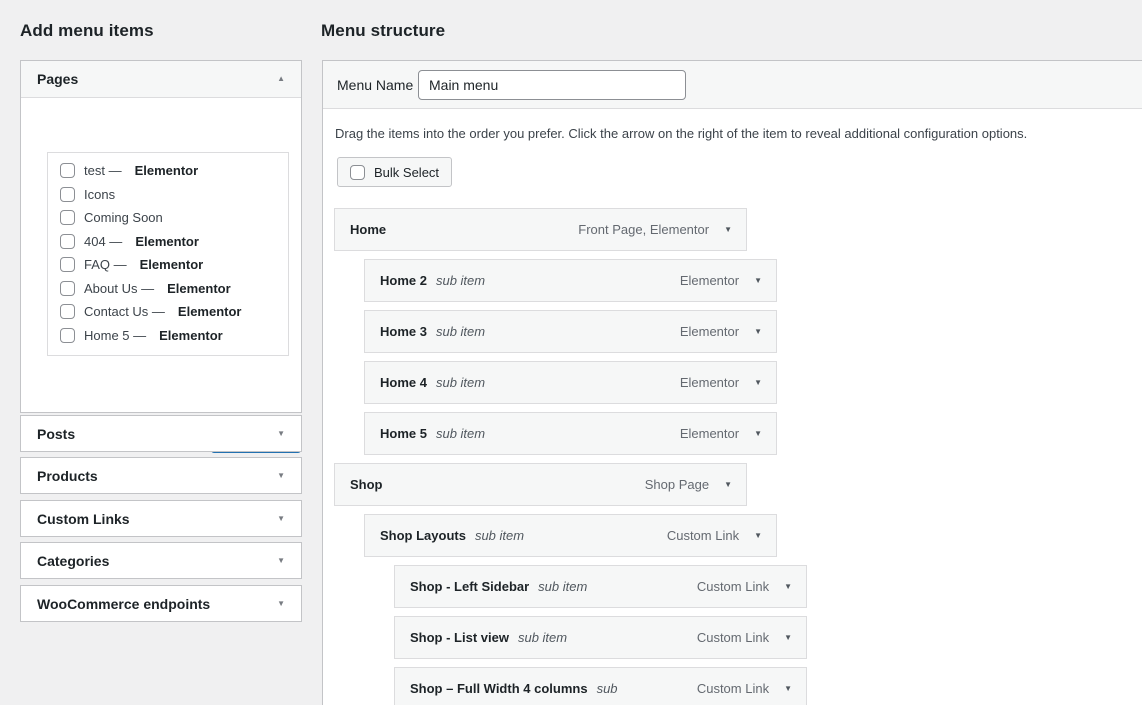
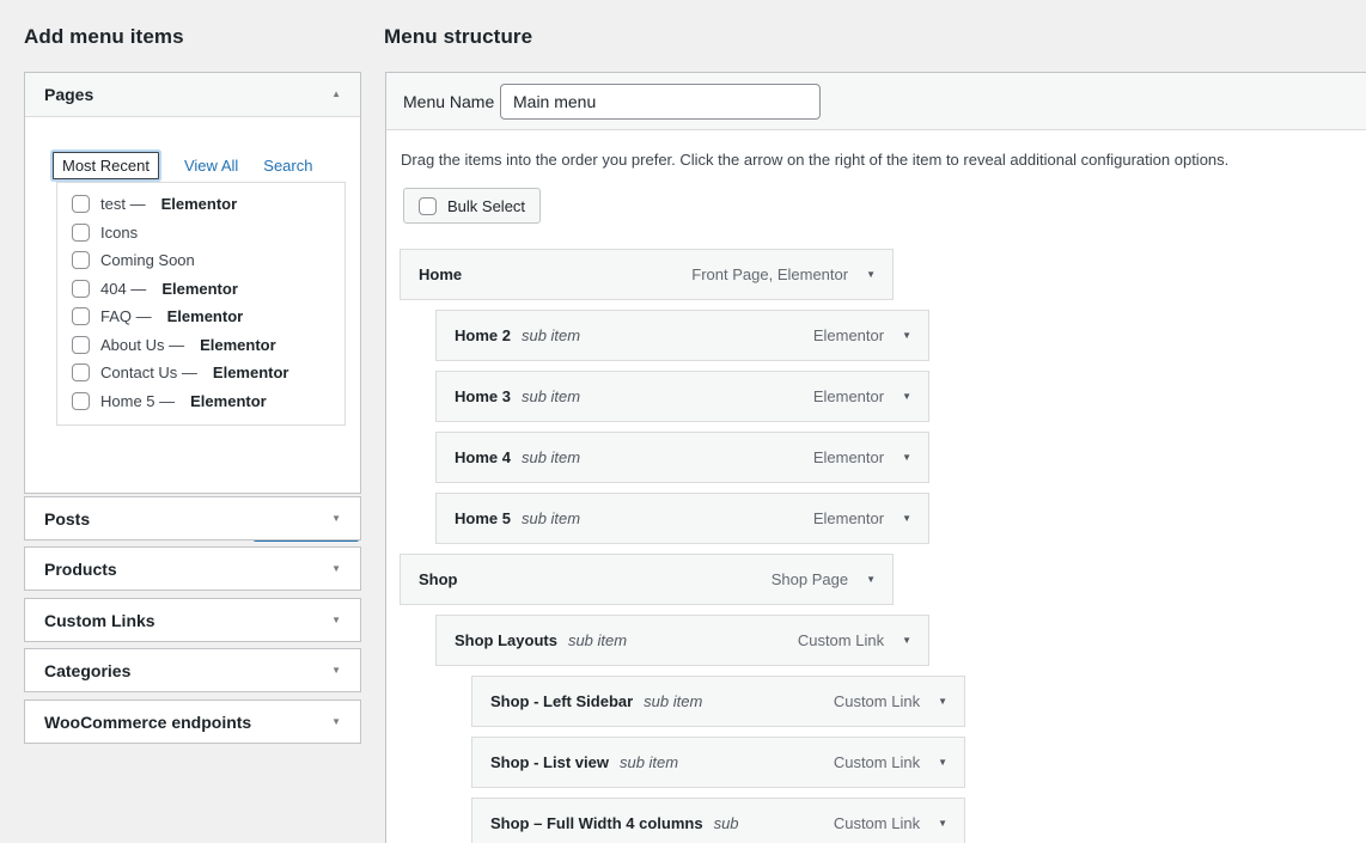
  Add menu items
  Menu structure
  Pages
  ▲
+ Most Recent
+ View All
+ Search
  test —
  Elementor
  Icons
  Coming Soon
  404 —
  Elementor
  FAQ —
  Elementor
  About Us —
  Elementor
  Contact Us —
  Elementor
  Home 5 —
  Elementor
  Posts
  ▼
  Products
  ▼
  Custom Links
  ▼
  Categories
  ▼
  WooCommerce endpoints
  ▼
  Menu Name
  Main menu
  Drag the items into the order you prefer. Click the arrow on the right of the item to reveal additional configuration options.
  Bulk Select
  Home
  Front Page, Elementor
  ▼
  Home 2
  sub item
  Elementor
  ▼
  Home 3
  sub item
  Elementor
  ▼
  Home 4
  sub item
  Elementor
  ▼
  Home 5
  sub item
  Elementor
  ▼
  Shop
  Shop Page
  ▼
  Shop Layouts
  sub item
  Custom Link
  ▼
  Shop - Left Sidebar
  sub item
  Custom Link
  ▼
  Shop - List view
  sub item
  Custom Link
  ▼
  Shop – Full Width 4 columns
  sub
  Custom Link
  ▼
